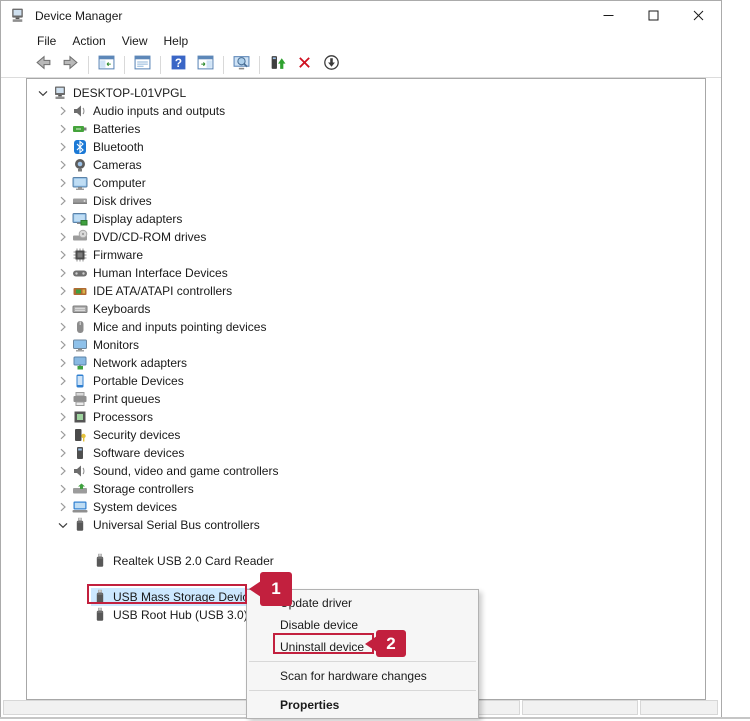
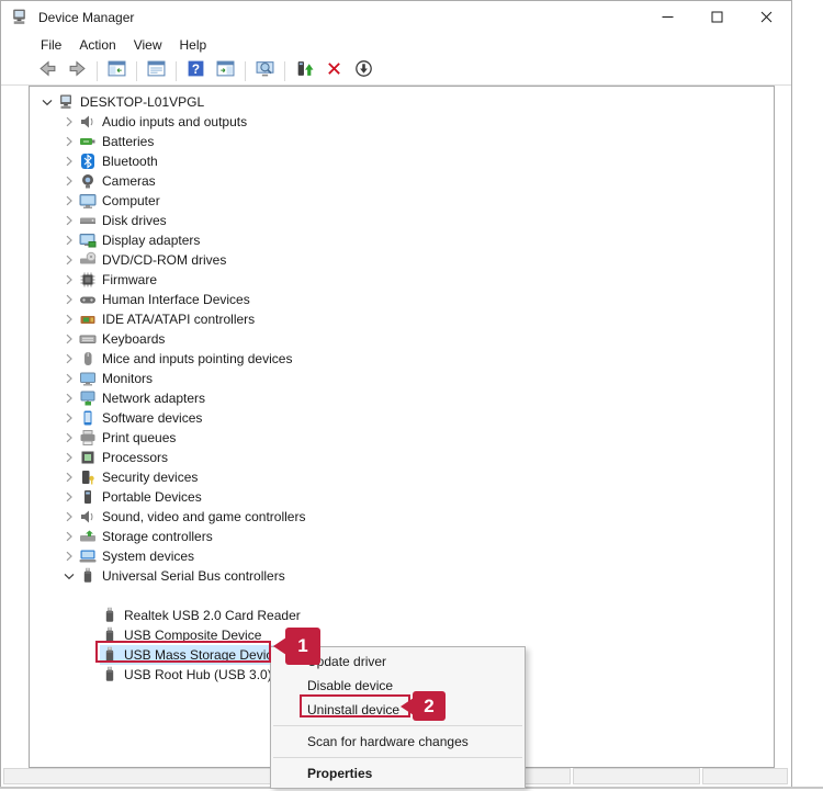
  Device Manager
  File
  Action
  View
  Help
  ?
  DESKTOP-L01VPGL
  Audio inputs and outputs
  Batteries
  Bluetooth
  Cameras
  Computer
  Disk drives
  Display adapters
  DVD/CD-ROM drives
  Firmware
  Human Interface Devices
  IDE ATA/ATAPI controllers
  Keyboards
  Mice and inputs pointing devices
  Monitors
  Network adapters
- Portable Devices
+ Software devices
  Print queues
  Processors
  Security devices
- Software devices
+ Portable Devices
  Sound, video and game controllers
  Storage controllers
  System devices
  Universal Serial Bus controllers
  Realtek USB 2.0 Card Reader
+ USB Composite Device
  USB Mass Storage Devi
  USB Root Hub (USB 3.0
  pdate driver
  Disable device
  Uninstall device
  Scan for hardware changes
  Properties
  1
  2
